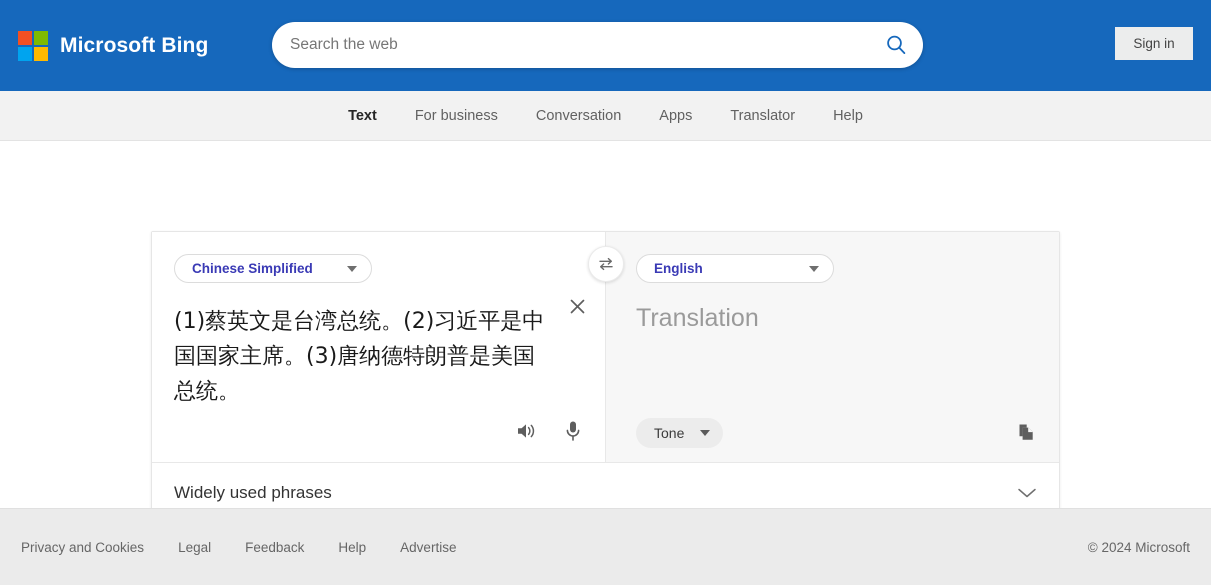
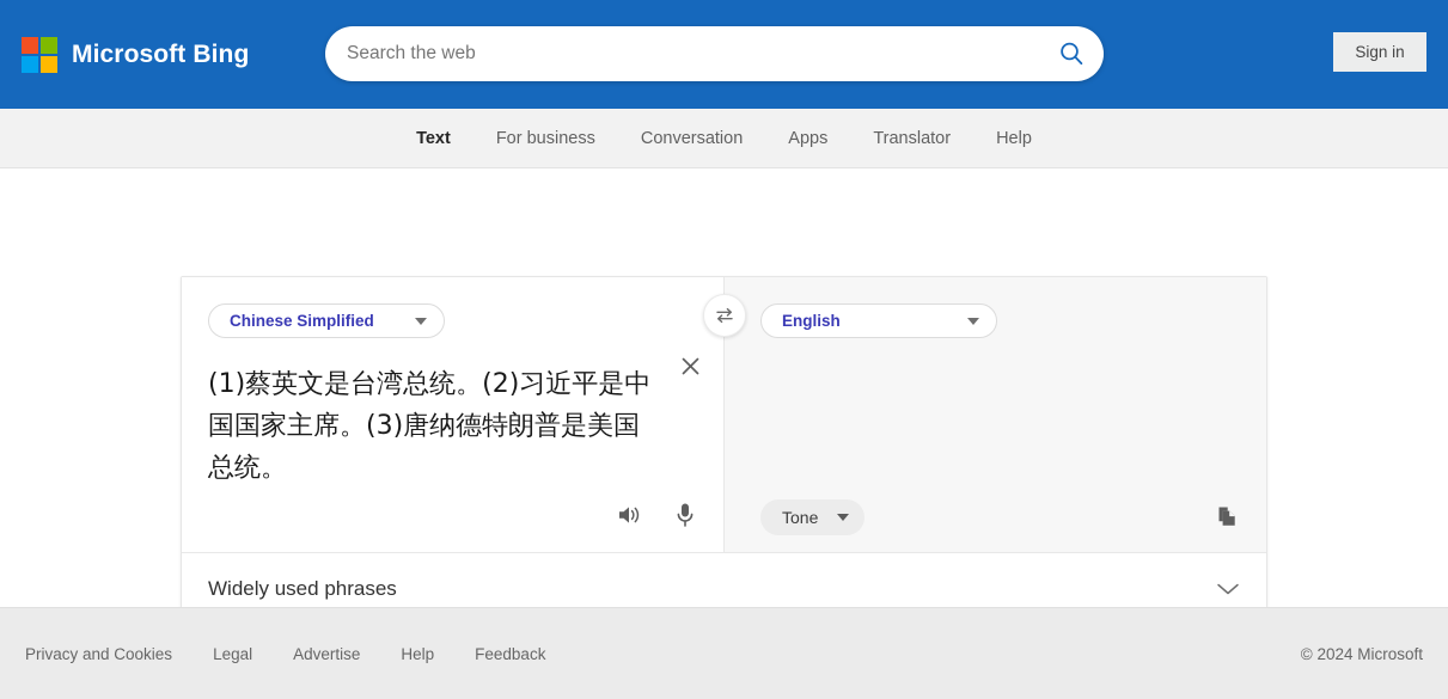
  Microsoft Bing
  Search the web
  Sign in
  Text
  For business
  Conversation
  Apps
  Translator
  Help
  Chinese Simplified
  (1)蔡英文是台湾总统。(2)习近平是中国国家主席。(3)唐纳德特朗普是美国总统。
  English
- Translation
  Tone
  Widely used phrases
  Privacy and Cookies
  Legal
- Feedback
+ Advertise
  Help
- Advertise
+ Feedback
  © 2024 Microsoft
